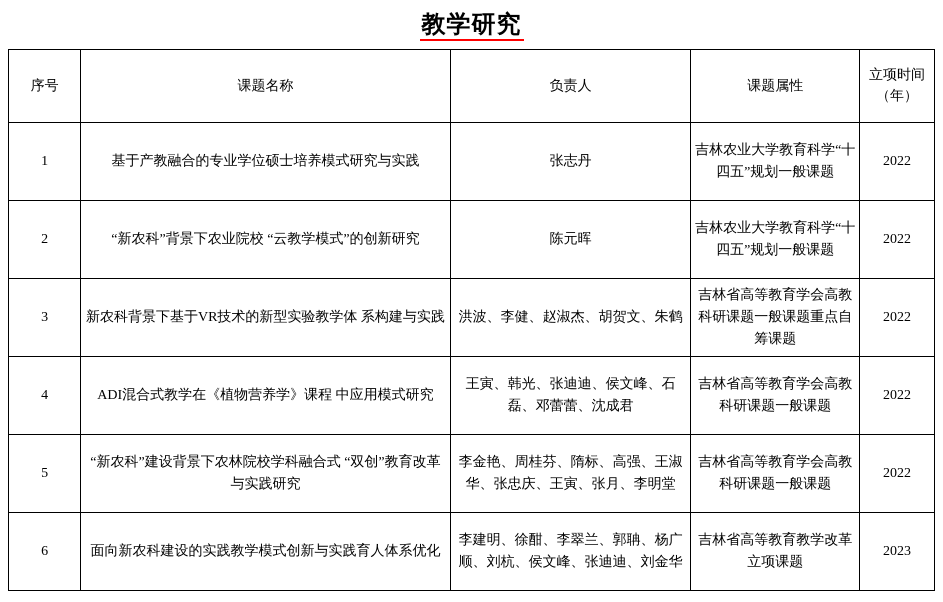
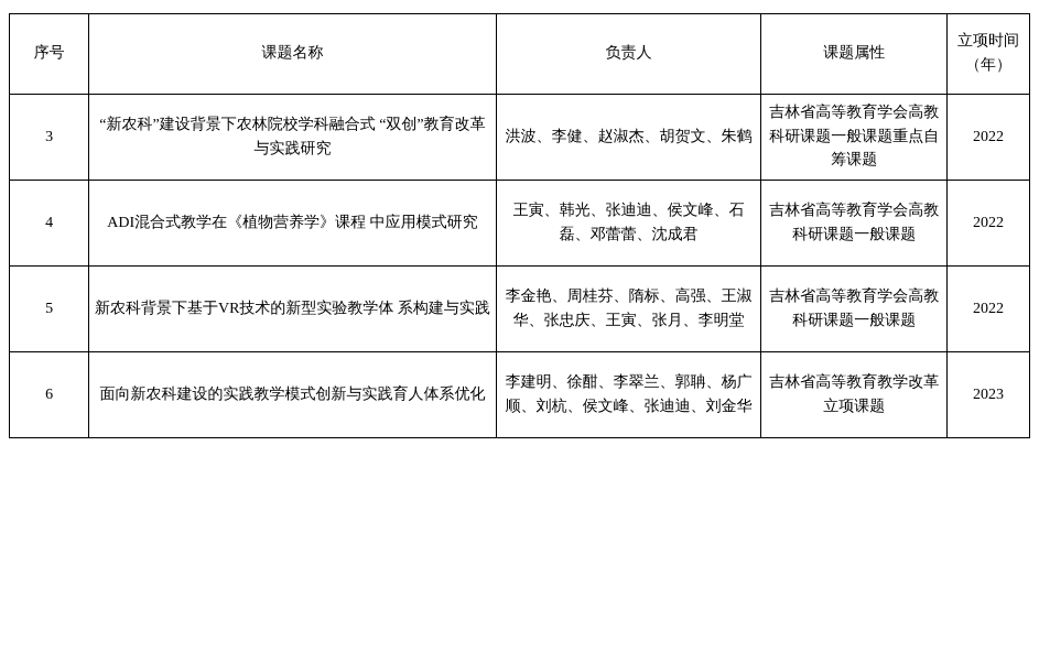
- 教学研究
  序号	课题名称	负责人	课题属性	立项时间（年）
- 1	基于产教融合的专业学位硕士培养模式研究与实践	张志丹	吉林农业大学教育科学“十四五”规划一般课题	2022
- 2	“新农科”背景下农业院校 “云教学模式”的创新研究	陈元晖	吉林农业大学教育科学“十四五”规划一般课题	2022
- 3	新农科背景下基于VR技术的新型实验教学体 系构建与实践	洪波、李健、赵淑杰、胡贺文、朱鹤	吉林省高等教育学会高教科研课题一般课题重点自筹课题	2022
+ 3	“新农科”建设背景下农林院校学科融合式 “双创”教育改革与实践研究	洪波、李健、赵淑杰、胡贺文、朱鹤	吉林省高等教育学会高教科研课题一般课题重点自筹课题	2022
  4	ADI混合式教学在《植物营养学》课程 中应用模式研究	王寅、韩光、张迪迪、侯文峰、石磊、邓蕾蕾、沈成君	吉林省高等教育学会高教科研课题一般课题	2022
- 5	“新农科”建设背景下农林院校学科融合式 “双创”教育改革与实践研究	李金艳、周桂芬、隋标、高强、王淑华、张忠庆、王寅、张月、李明堂	吉林省高等教育学会高教科研课题一般课题	2022
+ 5	新农科背景下基于VR技术的新型实验教学体 系构建与实践	李金艳、周桂芬、隋标、高强、王淑华、张忠庆、王寅、张月、李明堂	吉林省高等教育学会高教科研课题一般课题	2022
  6	面向新农科建设的实践教学模式创新与实践育人体系优化	李建明、徐酣、李翠兰、郭聃、杨广顺、刘杭、侯文峰、张迪迪、刘金华	吉林省高等教育教学改革立项课题	2023
